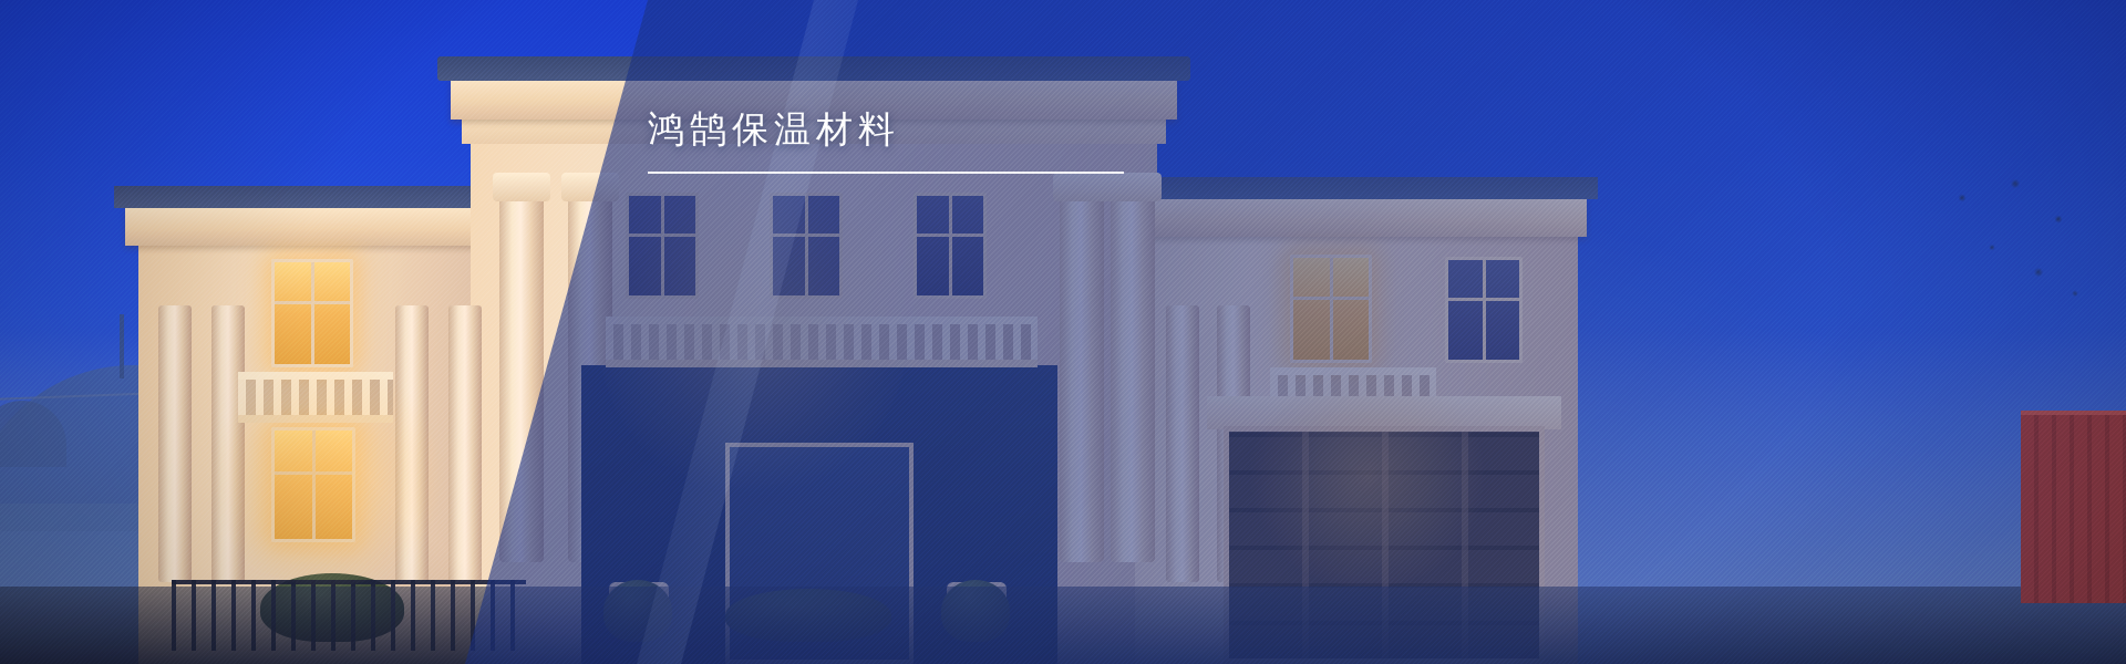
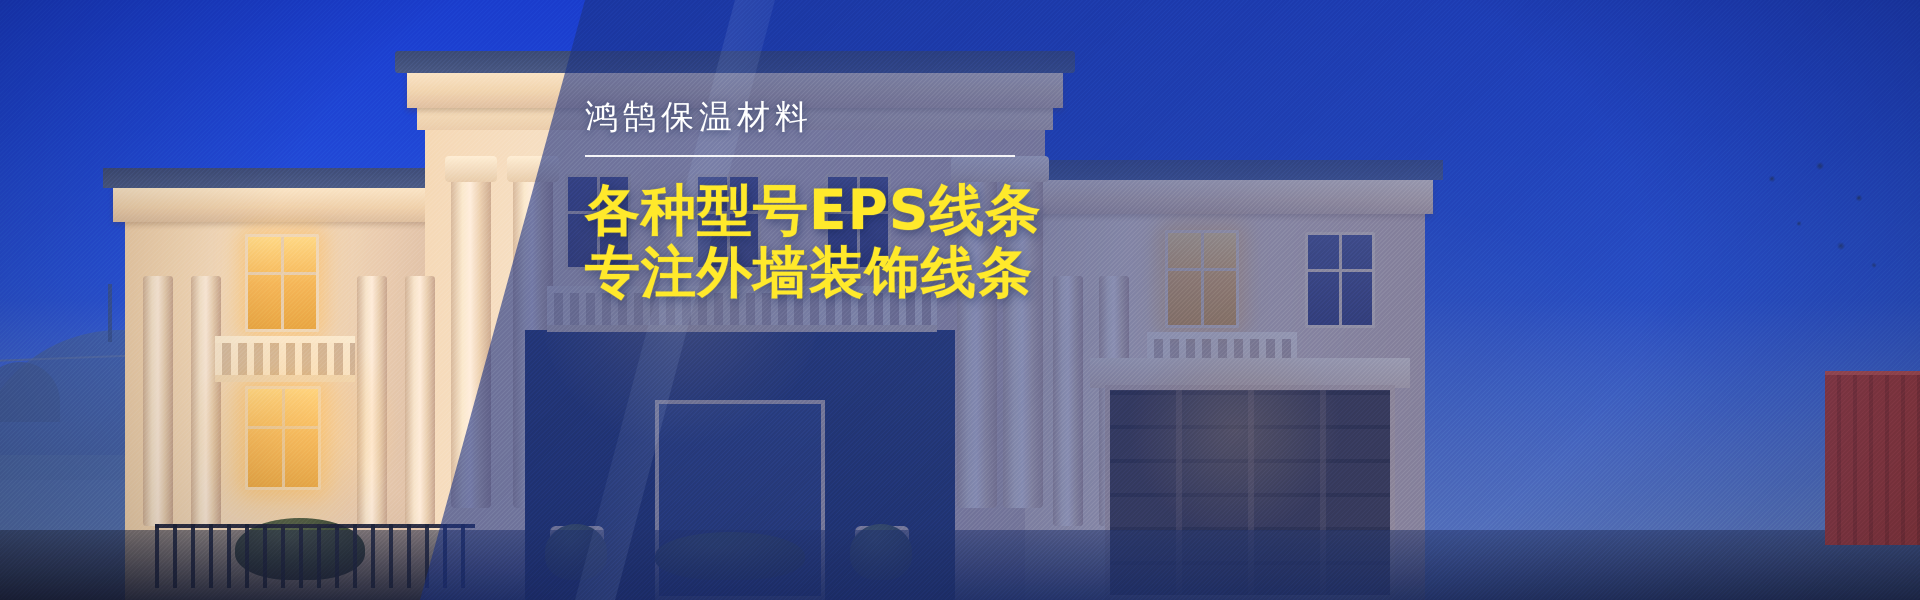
  鸿鹄保温材料
+ 各种型号EPS线条
+ 专注外墙装饰线条
